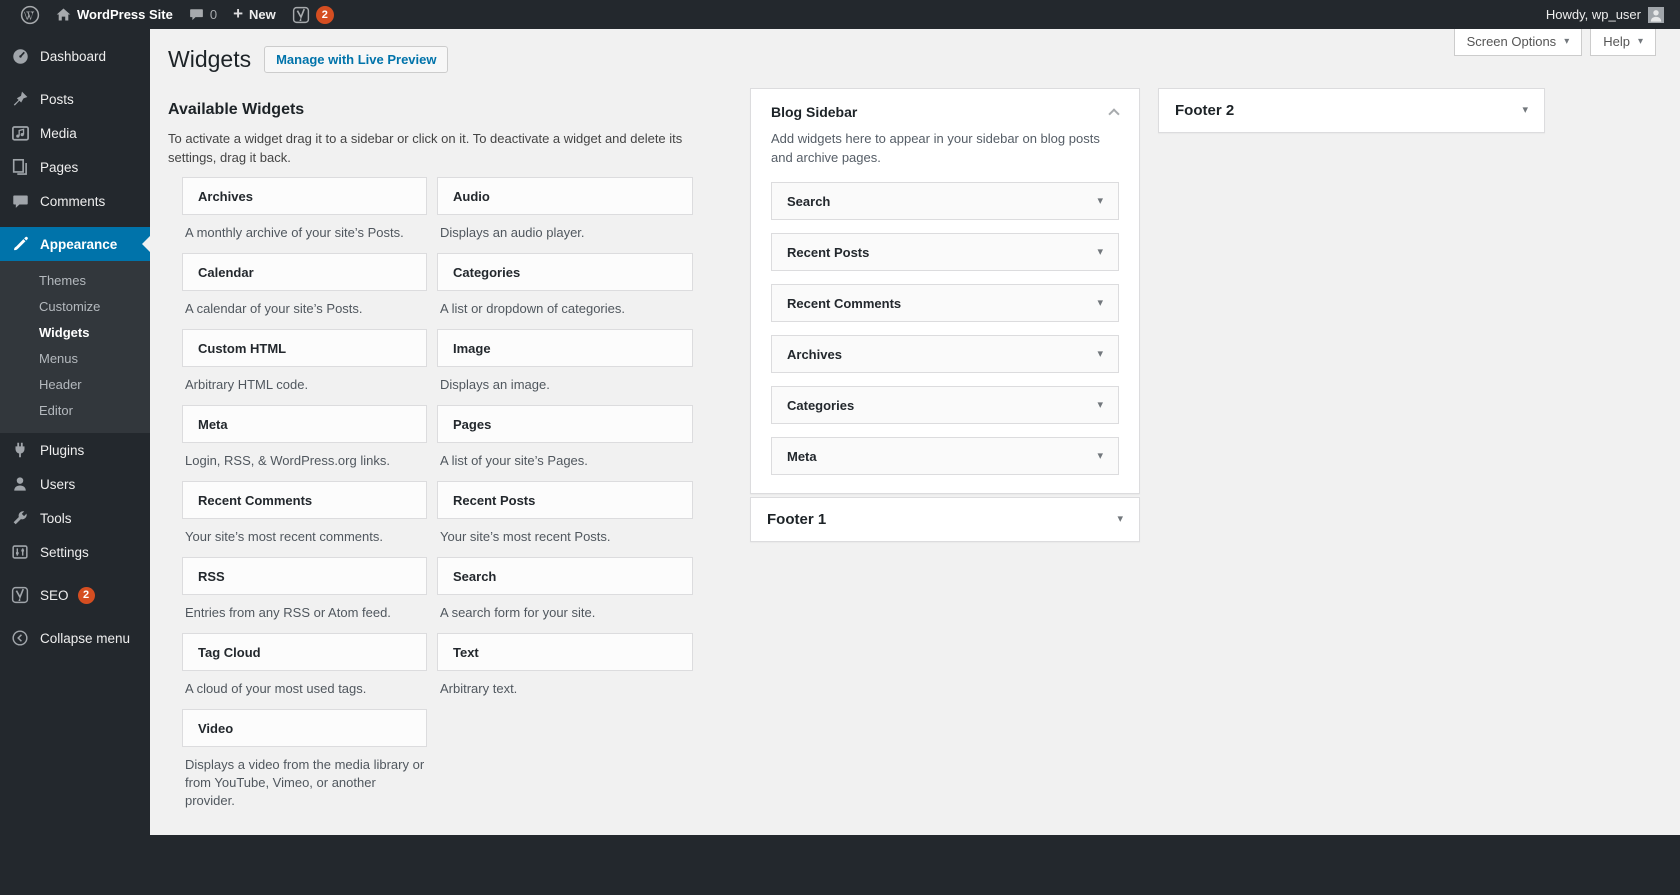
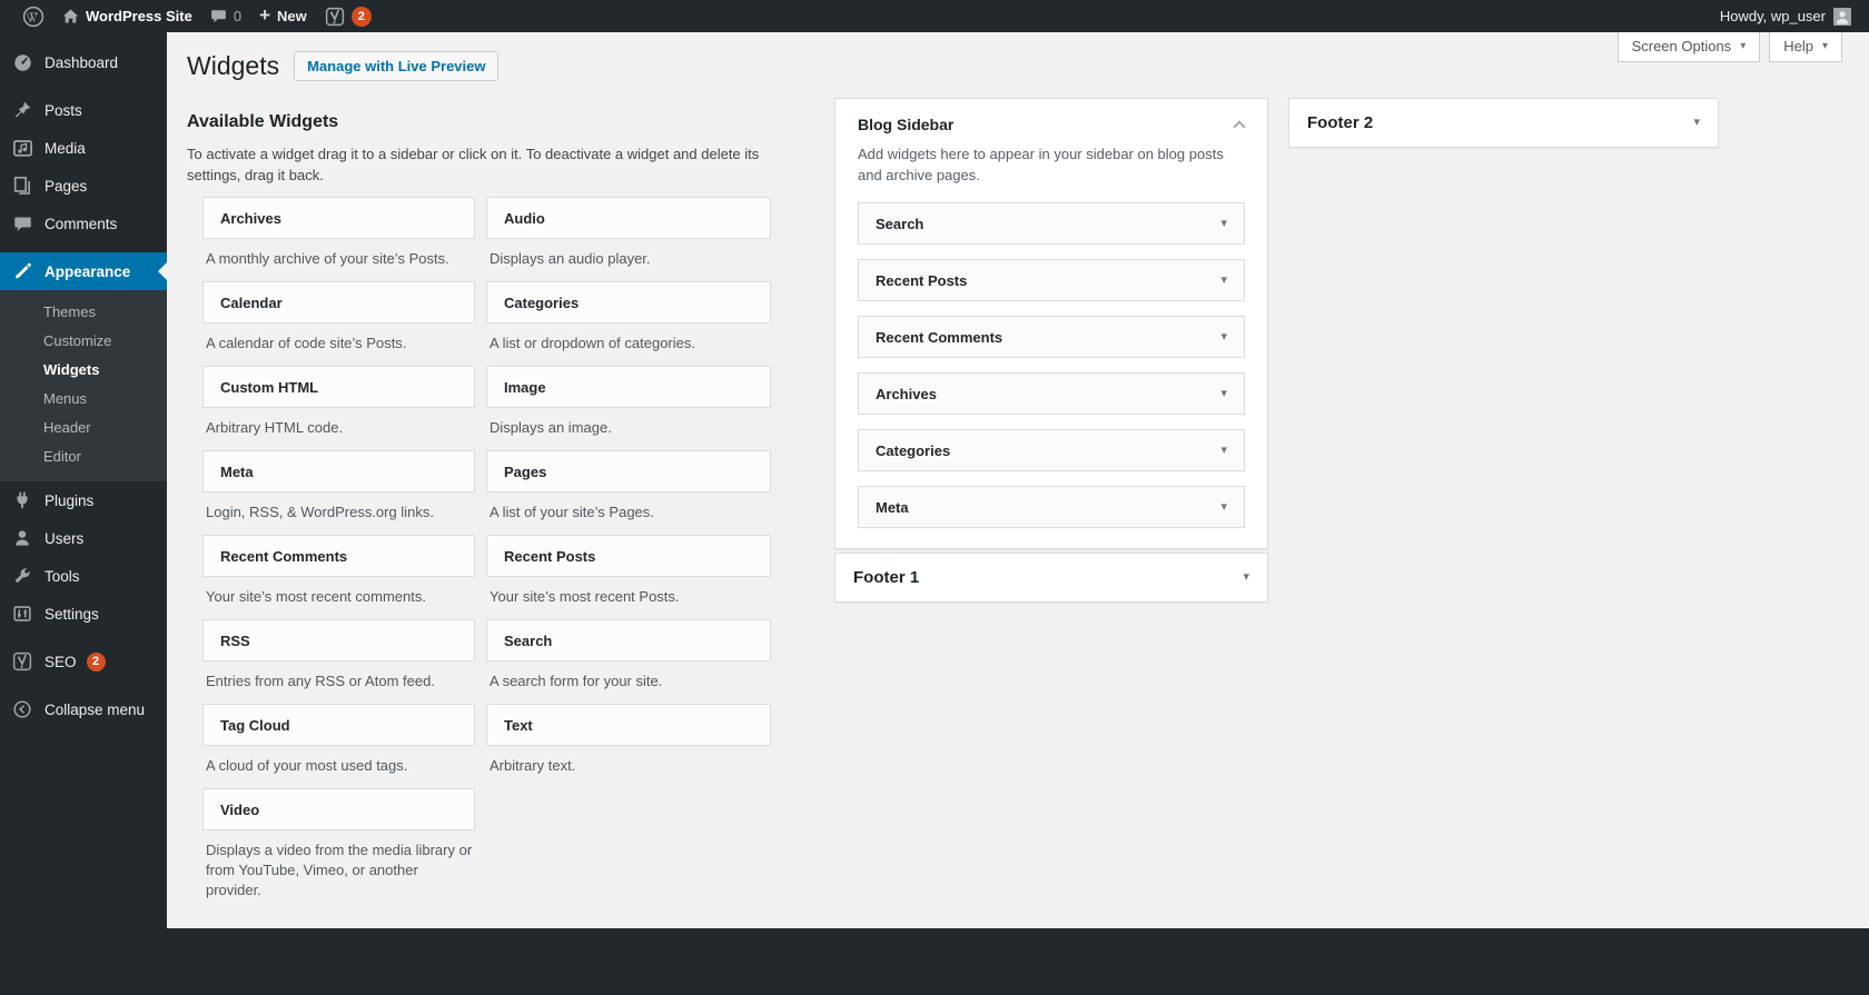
  WordPress Site
  0
  +
  New
  2
  Howdy, wp_user
  Dashboard
  Posts
  Media
  Pages
  Comments
  Appearance
  Themes
  Customize
  Widgets
  Menus
  Header
  Editor
  Plugins
  Users
  Tools
  Settings
  SEO
  2
  Collapse menu
  Screen Options
  ▾
  Help
  ▾
  Widgets
  Manage with Live Preview
  Available Widgets
  To activate a widget drag it to a sidebar or click on it. To deactivate a widget and delete its settings, drag it back.
  Archives
  A monthly archive of your site’s Posts.
  Audio
  Displays an audio player.
  Calendar
- A calendar of your site’s Posts.
+ A calendar of code site’s Posts.
  Categories
  A list or dropdown of categories.
  Custom HTML
  Arbitrary HTML code.
  Image
  Displays an image.
  Meta
  Login, RSS, & WordPress.org links.
  Pages
  A list of your site’s Pages.
  Recent Comments
  Your site’s most recent comments.
  Recent Posts
  Your site’s most recent Posts.
  RSS
  Entries from any RSS or Atom feed.
  Search
  A search form for your site.
  Tag Cloud
  A cloud of your most used tags.
  Text
  Arbitrary text.
  Video
  Displays a video from the media library or from YouTube, Vimeo, or another provider.
  Blog Sidebar
  Add widgets here to appear in your sidebar on blog posts and archive pages.
  Search
  ▾
  Recent Posts
  ▾
  Recent Comments
  ▾
  Archives
  ▾
  Categories
  ▾
  Meta
  ▾
  Footer 1
  ▾
  Footer 2
  ▾
